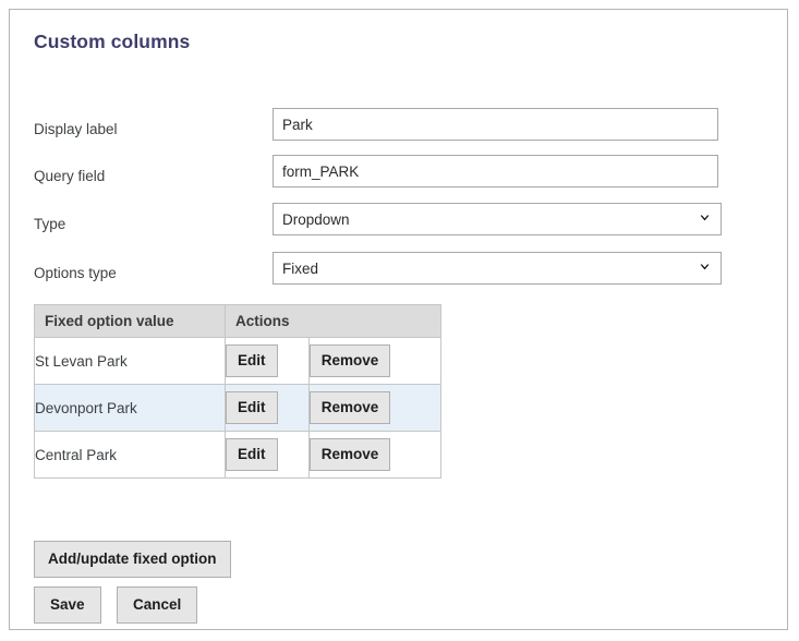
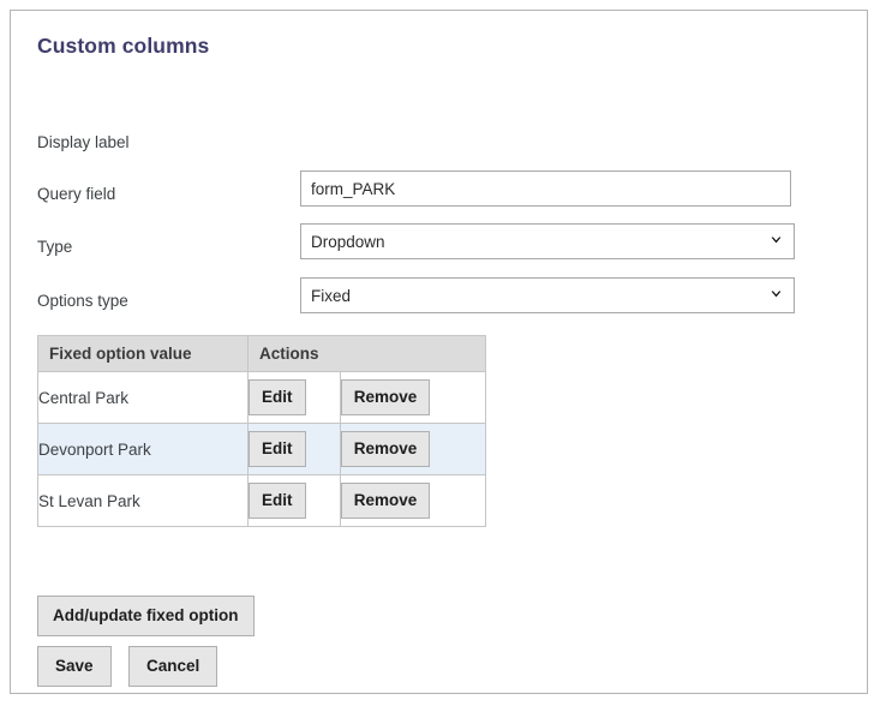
  Custom columns
  Display label
- Park
  Query field
  form_PARK
  Type
  Dropdown
  Options type
  Fixed
  Fixed option value	Actions
- St Levan Park	Edit	Remove
+ Central Park	Edit	Remove
  Devonport Park	Edit	Remove
- Central Park	Edit	Remove
+ St Levan Park	Edit	Remove
  Add/update fixed option
  Save Cancel
